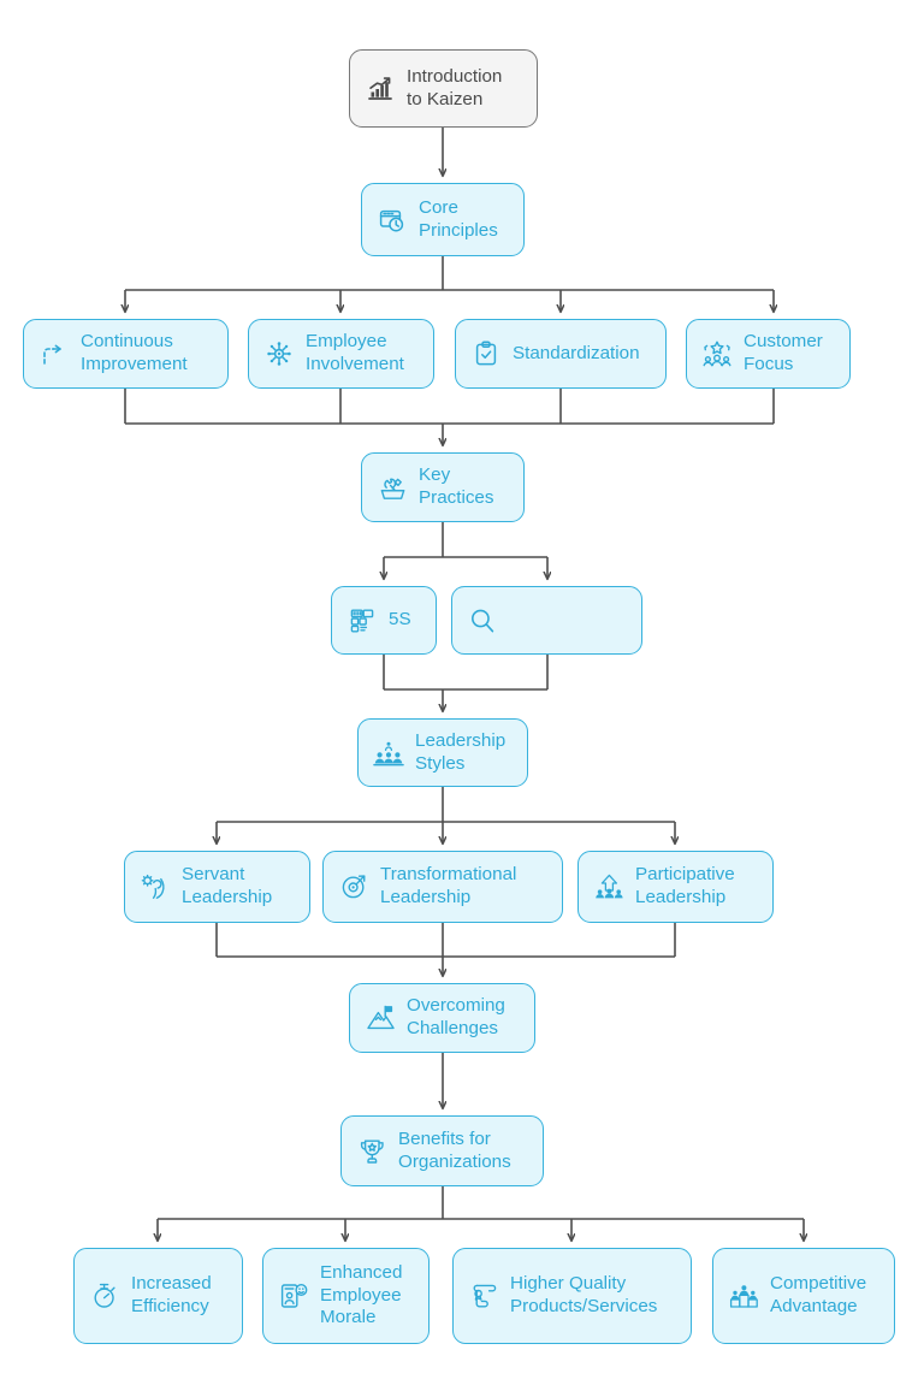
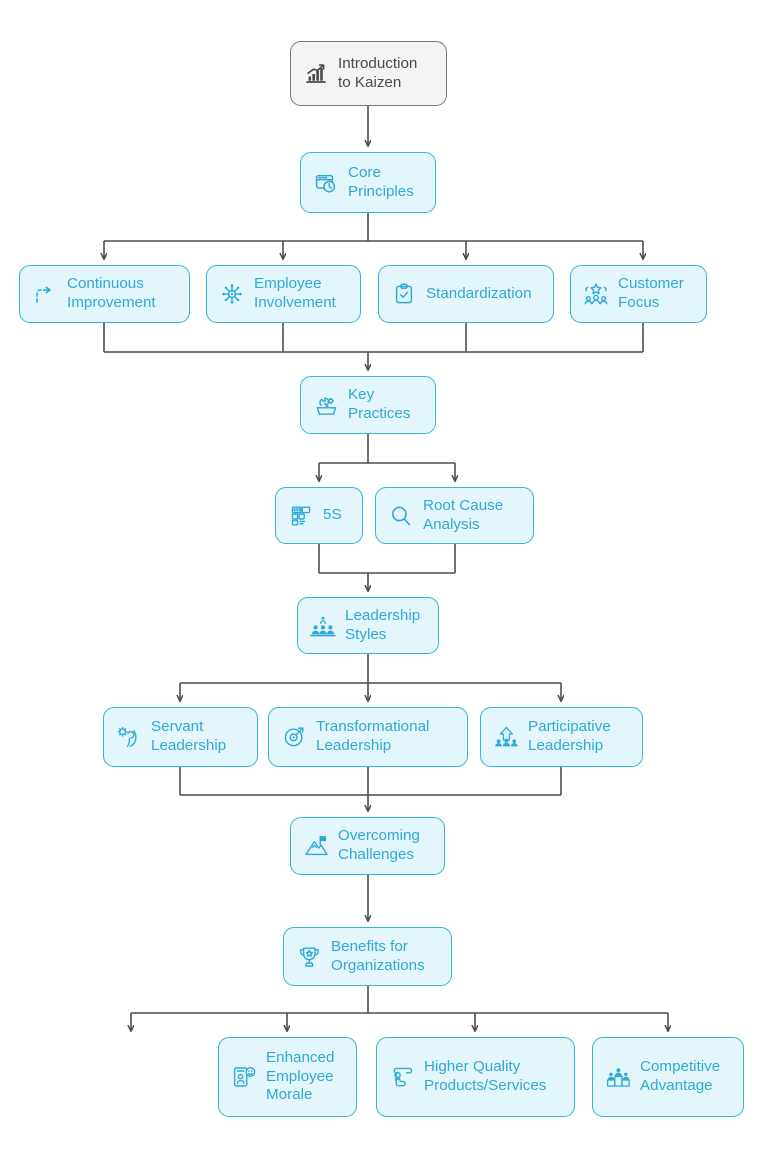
  Introduction
  to Kaizen
  Core
  Principles
  Continuous
  Improvement
  Employee
  Involvement
  Standardization
  Customer
  Focus
  Key
  Practices
  5S
+ Root Cause
+ Analysis
  Leadership
  Styles
  Servant
  Leadership
  Transformational
  Leadership
  Participative
  Leadership
  Overcoming
  Challenges
  Benefits for
  Organizations
- Increased
- Efficiency
  Enhanced
  Employee
  Morale
  Higher Quality
  Products/Services
  Competitive
  Advantage
